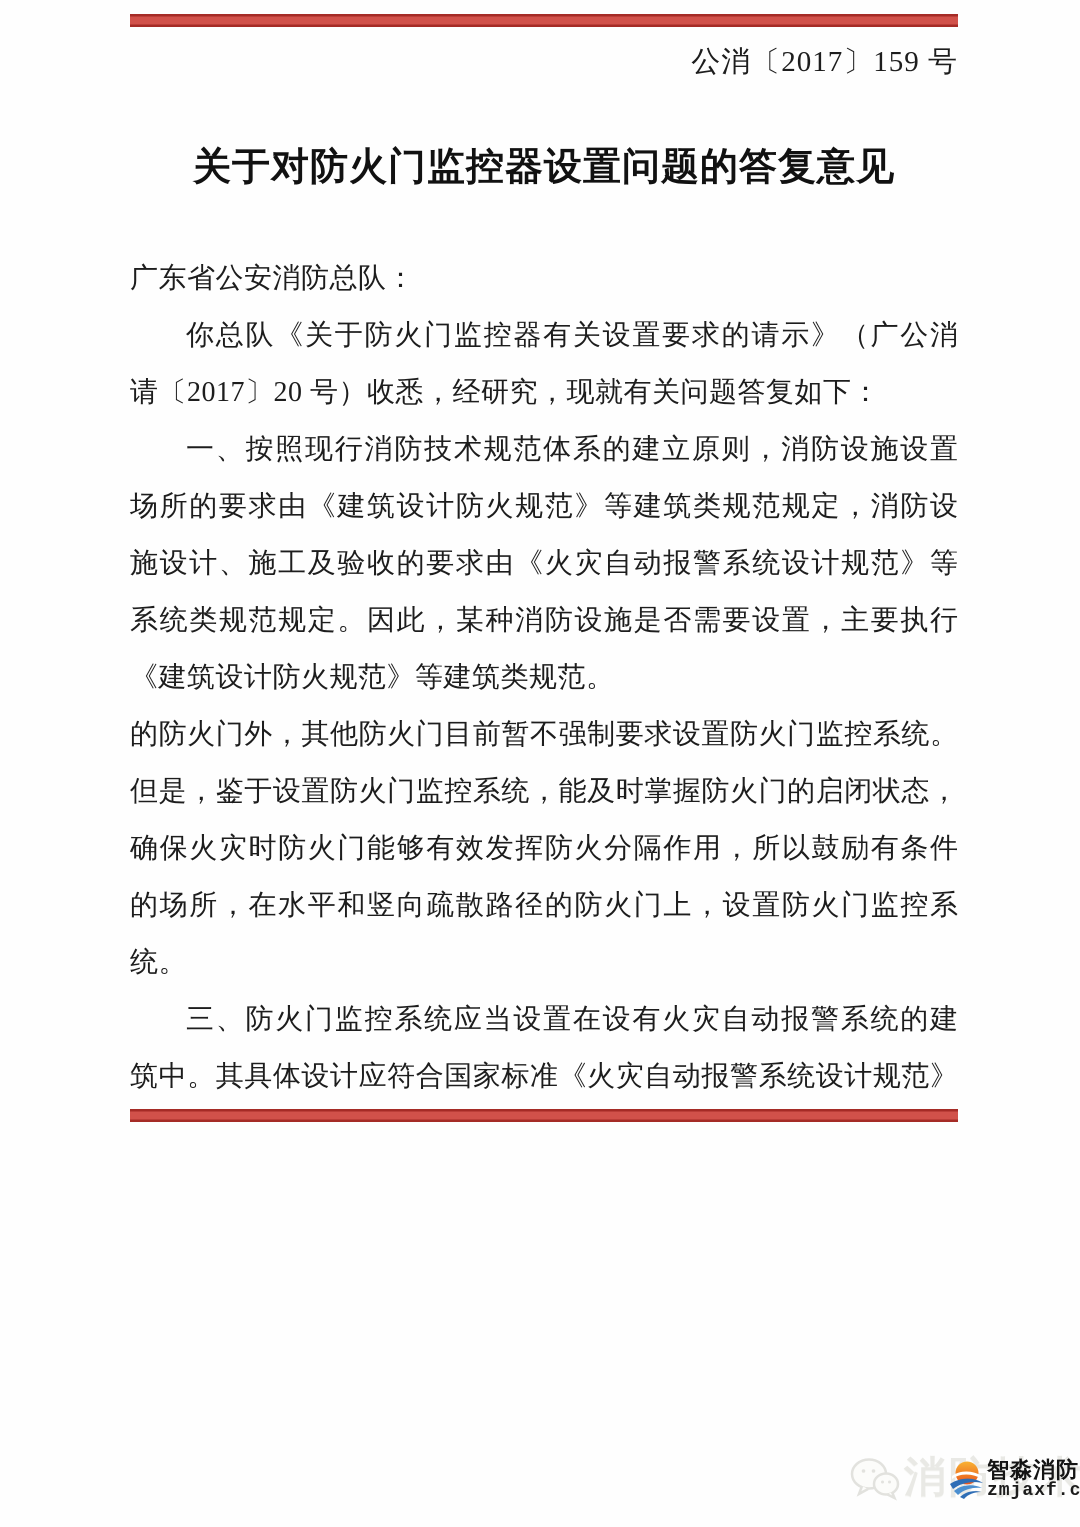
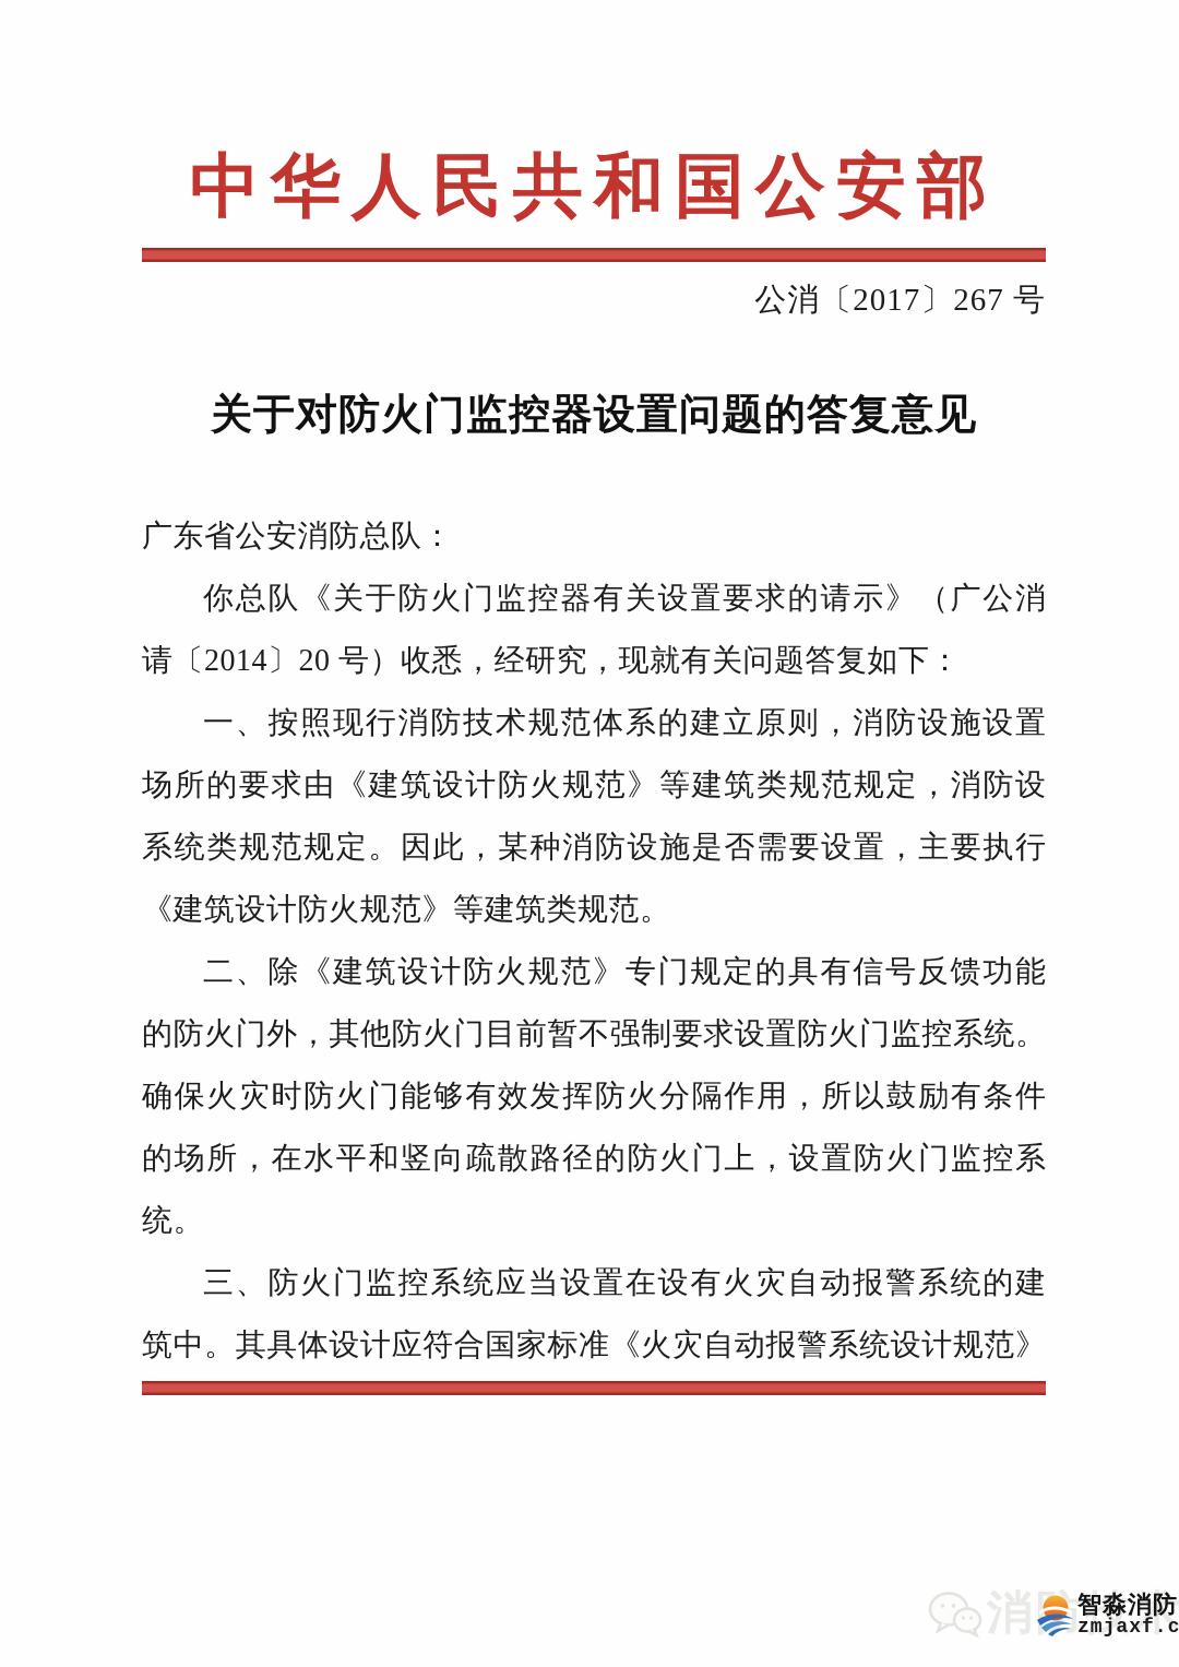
+ 中华人民共和国公安部
- 公消〔2017〕159 号
+ 公消〔2017〕267 号
  关于对防火门监控器设置问题的答复意见
  广东省公安消防总队：
  你总队《关于防火门监控器有关设置要求的请示》（广公消
- 请〔2017〕20 号）收悉，经研究，现就有关问题答复如下：
+ 请〔2014〕20 号）收悉，经研究，现就有关问题答复如下：
  一、按照现行消防技术规范体系的建立原则，消防设施设置
  场所的要求由《建筑设计防火规范》等建筑类规范规定，消防设
- 施设计、施工及验收的要求由《火灾自动报警系统设计规范》等
  系统类规范规定。因此，某种消防设施是否需要设置，主要执行
  《建筑设计防火规范》等建筑类规范。
+ 二、除《建筑设计防火规范》专门规定的具有信号反馈功能
  的防火门外，其他防火门目前暂不强制要求设置防火门监控系统。
- 但是，鉴于设置防火门监控系统，能及时掌握防火门的启闭状态，
  确保火灾时防火门能够有效发挥防火分隔作用，所以鼓励有条件
  的场所，在水平和竖向疏散路径的防火门上，设置防火门监控系
  统。
  三、防火门监控系统应当设置在设有火灾自动报警系统的建
  筑中。其具体设计应符合国家标准《火灾自动报警系统设计规范》
  智淼消防
  zmjaxf.c
